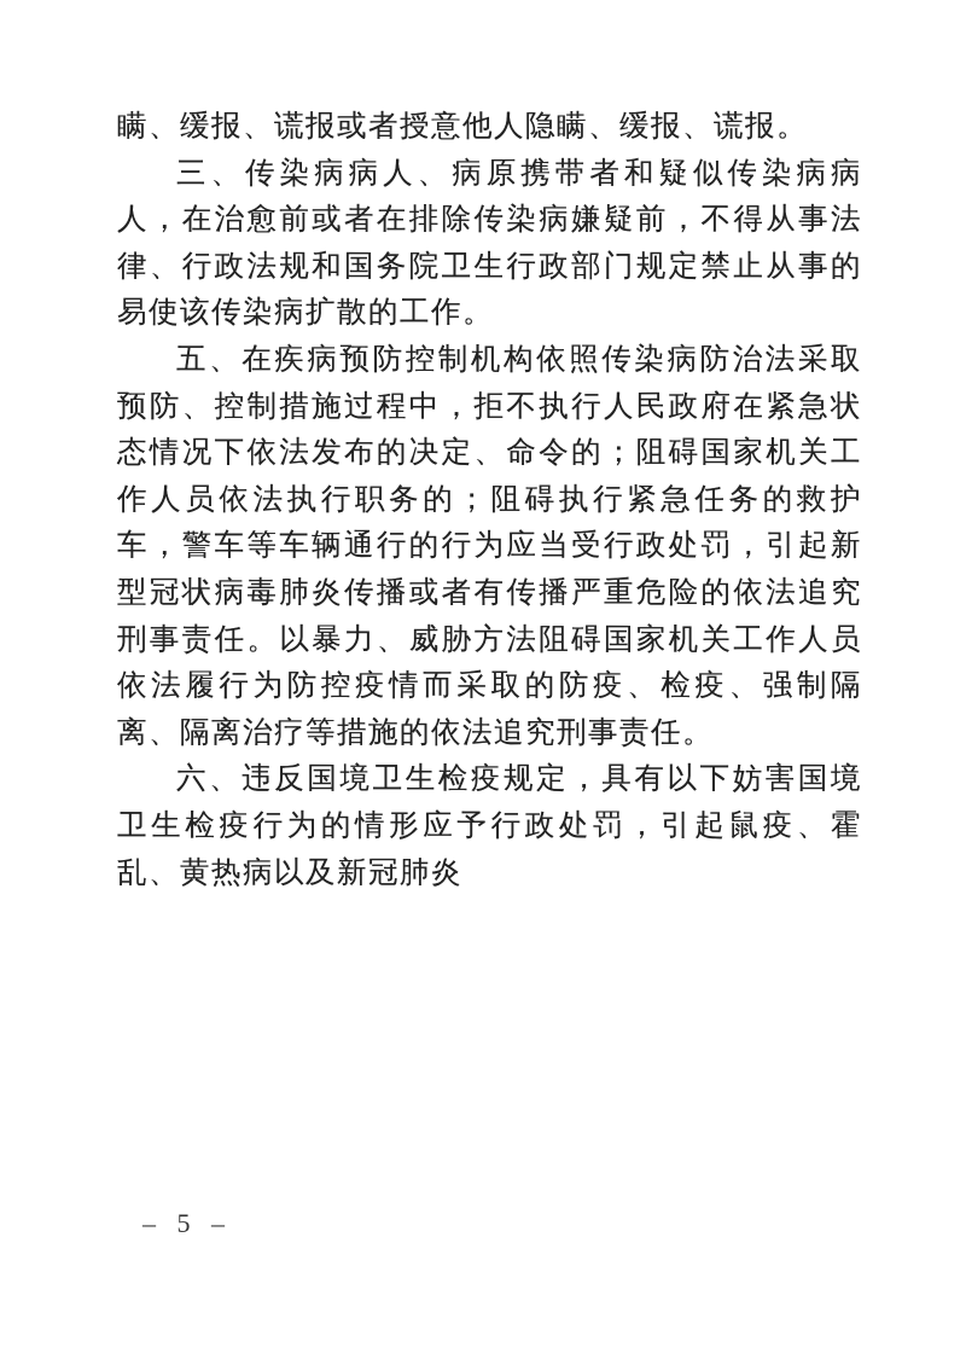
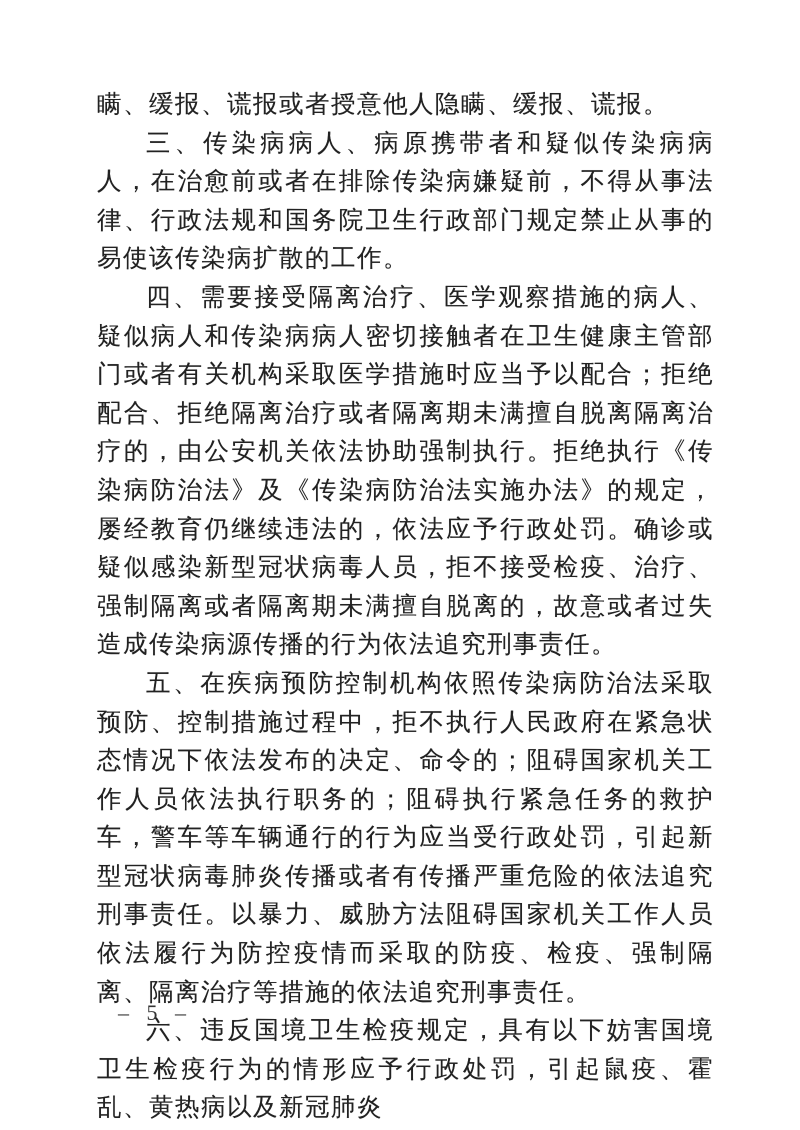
  瞒、缓报、谎报或者授意他人隐瞒、缓报、谎报。
  三、传染病病人、病原携带者和疑似传染病病人，在治愈前或者在排除传染病嫌疑前，不得从事法律、行政法规和国务院卫生行政部门规定禁止从事的易使该传染病扩散的工作。
+ 四、需要接受隔离治疗、医学观察措施的病人、疑似病人和传染病病人密切接触者在卫生健康主管部门或者有关机构采取医学措施时应当予以配合；拒绝配合、拒绝隔离治疗或者隔离期未满擅自脱离隔离治疗的，由公安机关依法协助强制执行。拒绝执行《传染病防治法》及《传染病防治法实施办法》的规定，屡经教育仍继续违法的，依法应予行政处罚。确诊或疑似感染新型冠状病毒人员，拒不接受检疫、治疗、强制隔离或者隔离期未满擅自脱离的，故意或者过失造成传染病源传播的行为依法追究刑事责任。
  五、在疾病预防控制机构依照传染病防治法采取预防、控制措施过程中，拒不执行人民政府在紧急状态情况下依法发布的决定、命令的；阻碍国家机关工作人员依法执行职务的；阻碍执行紧急任务的救护车，警车等车辆通行的行为应当受行政处罚，引起新型冠状病毒肺炎传播或者有传播严重危险的依法追究刑事责任。以暴力、威胁方法阻碍国家机关工作人员依法履行为防控疫情而采取的防疫、检疫、强制隔离、隔离治疗等措施的依法追究刑事责任。
  六、违反国境卫生检疫规定，具有以下妨害国境卫生检疫行为的情形应予行政处罚，引起鼠疫、霍乱、黄热病以及新冠肺炎
  – 5 –
